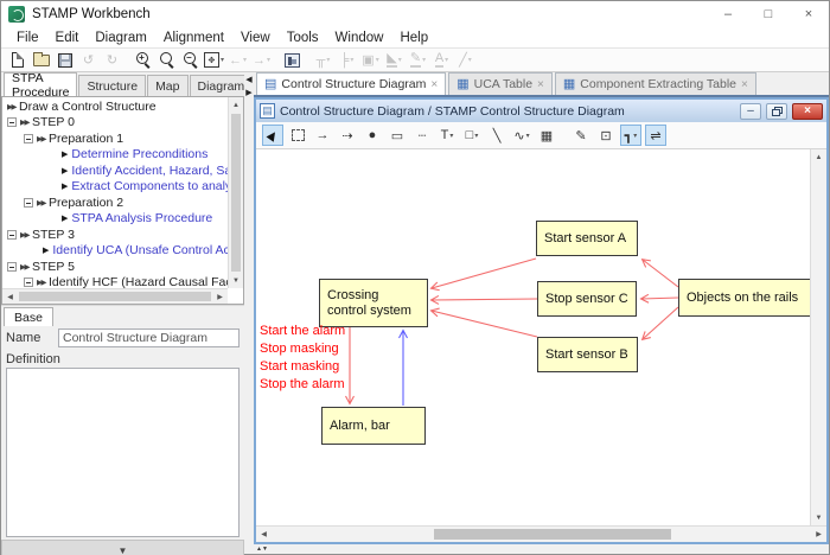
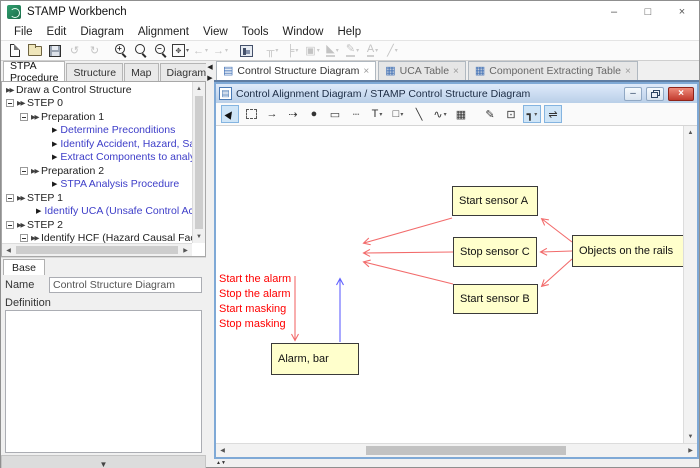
  STAMP Workbench
  –
  □
  ×
  File
  Edit
  Diagram
  Alignment
  View
  Tools
  Window
  Help
  ↺
  ↻
  +
  –
  ←
  →
  ╥
  ╞
  ▣
  ◣
  ✎
  A
  ╱
  STPA Procedure
  Structure
  Map
  Diagram
  Draw a Control Structure
  STEP 0
  Preparation 1
  Determine Preconditions
  Identify Accident, Hazard, S
  Extract Components to anal
  Preparation 2
  STPA Analysis Procedure
- STEP 3
+ STEP 1
  Identify UCA (Unsafe Control A
- STEP 5
+ STEP 2
  Identify HCF (Hazard Causal Fa
  Base
  Name
  Control Structure Diagram
  Definition
  ▼
  ▤
  Control Structure Diagram
  ×
  ▦
  UCA Table
  ×
  ▦
  Component Extracting Table
  ×
  ▤
- Control Structure Diagram / STAMP Control Structure Diagram
+ Control Alignment Diagram / STAMP Control Structure Diagram
  –
  ×
  →
  ⇢
  ●
  ▭
  ┈
  T
  □
  ╲
  ∿
  ▦
  ✎
  ⊡
  ┓
  ⇌
- Crossing control system
  Alarm, bar
  Start sensor A
  Stop sensor C
  Start sensor B
  Objects on the rails
  Start the alarm
- Stop masking
+ Stop the alarm
  Start masking
- Stop the alarm
+ Stop masking
